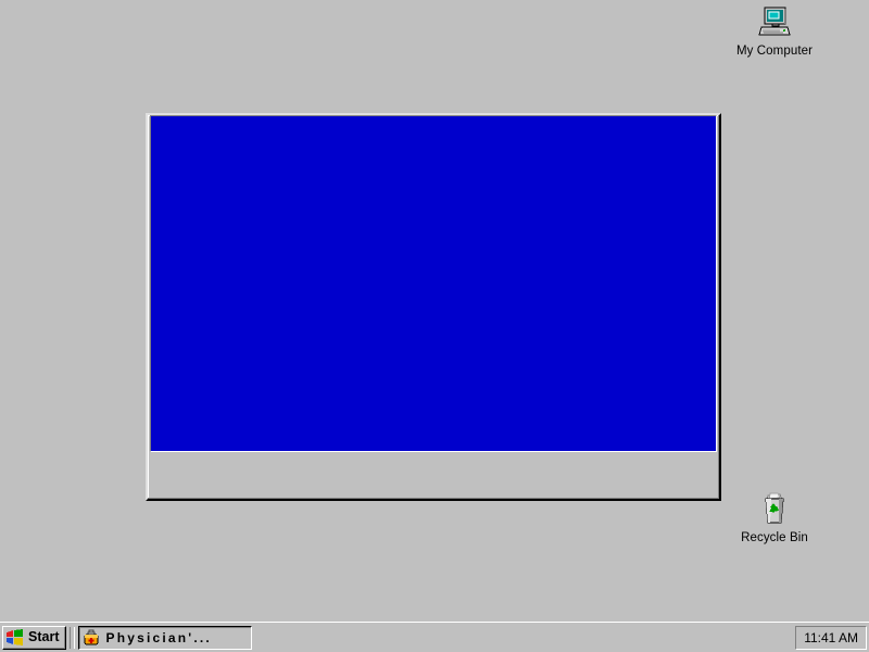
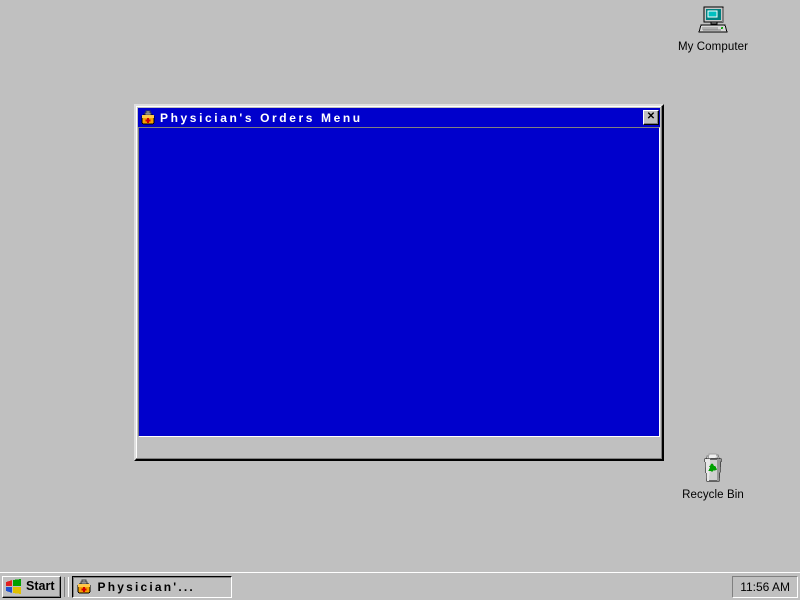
  My Computer
  Recycle Bin
+ Physician's Orders Menu
+ ✕
  Start
  Physician'...
- 11:41 AM
+ 11:56 AM
